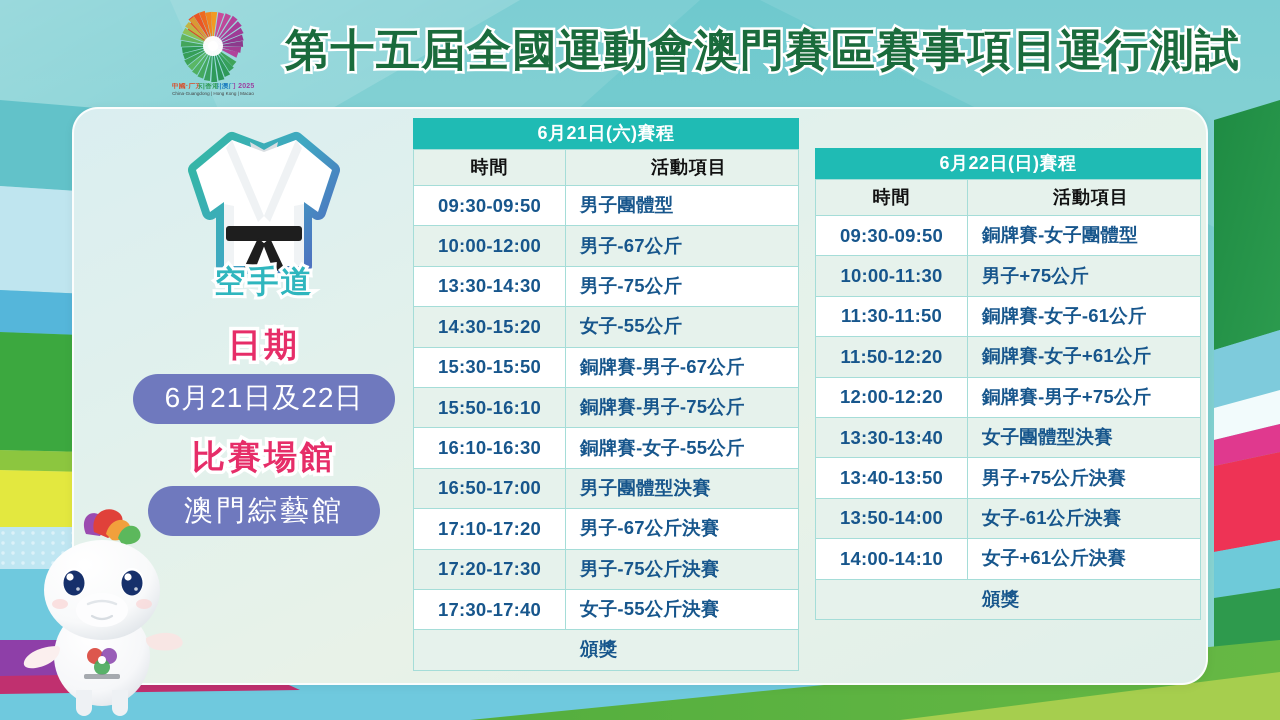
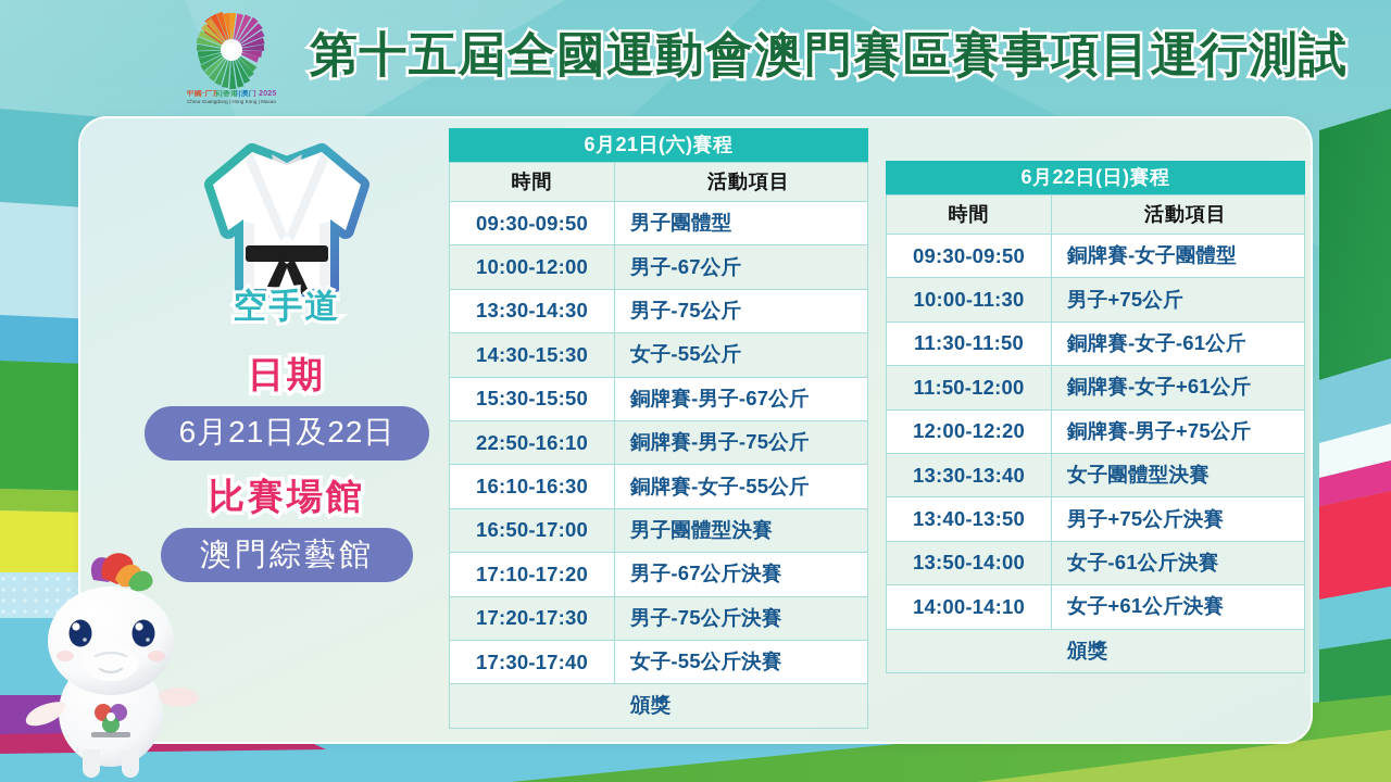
  第十五屆全國運動會澳門賽區賽事項目運行測試
  空手道
  日期
  6月21日及22日
  比賽場館
  澳門綜藝館
  6月21日(六)賽程
  時間	活動項目
  09:30-09:50	男子團體型
  10:00-12:00	男子-67公斤
  13:30-14:30	男子-75公斤
- 14:30-15:20	女子-55公斤
+ 14:30-15:30	女子-55公斤
  15:30-15:50	銅牌賽-男子-67公斤
- 15:50-16:10	銅牌賽-男子-75公斤
+ 22:50-16:10	銅牌賽-男子-75公斤
  16:10-16:30	銅牌賽-女子-55公斤
  16:50-17:00	男子團體型決賽
  17:10-17:20	男子-67公斤決賽
  17:20-17:30	男子-75公斤決賽
  17:30-17:40	女子-55公斤決賽
  頒獎
  6月22日(日)賽程
  時間	活動項目
  09:30-09:50	銅牌賽-女子團體型
  10:00-11:30	男子+75公斤
  11:30-11:50	銅牌賽-女子-61公斤
- 11:50-12:20	銅牌賽-女子+61公斤
+ 11:50-12:00	銅牌賽-女子+61公斤
  12:00-12:20	銅牌賽-男子+75公斤
  13:30-13:40	女子團體型決賽
  13:40-13:50	男子+75公斤決賽
  13:50-14:00	女子-61公斤決賽
  14:00-14:10	女子+61公斤決賽
  頒獎
